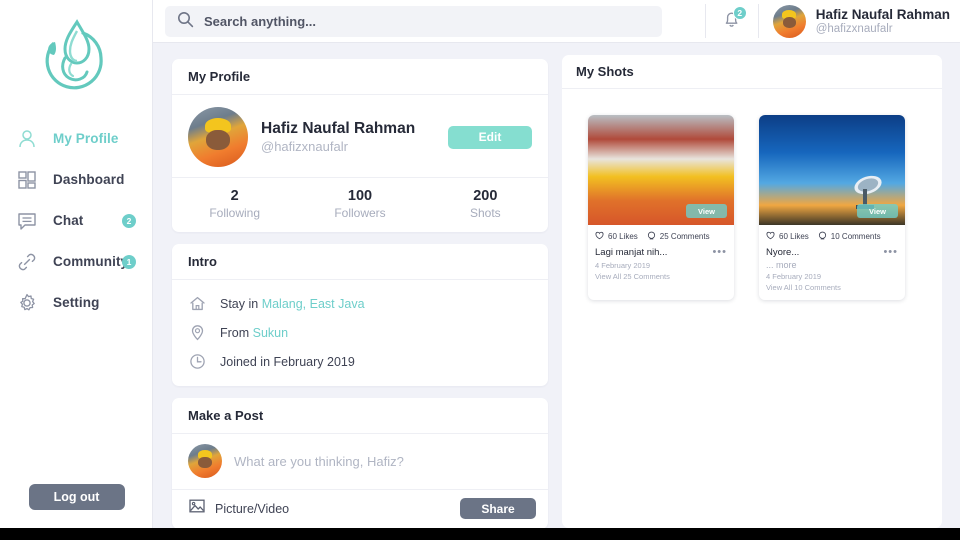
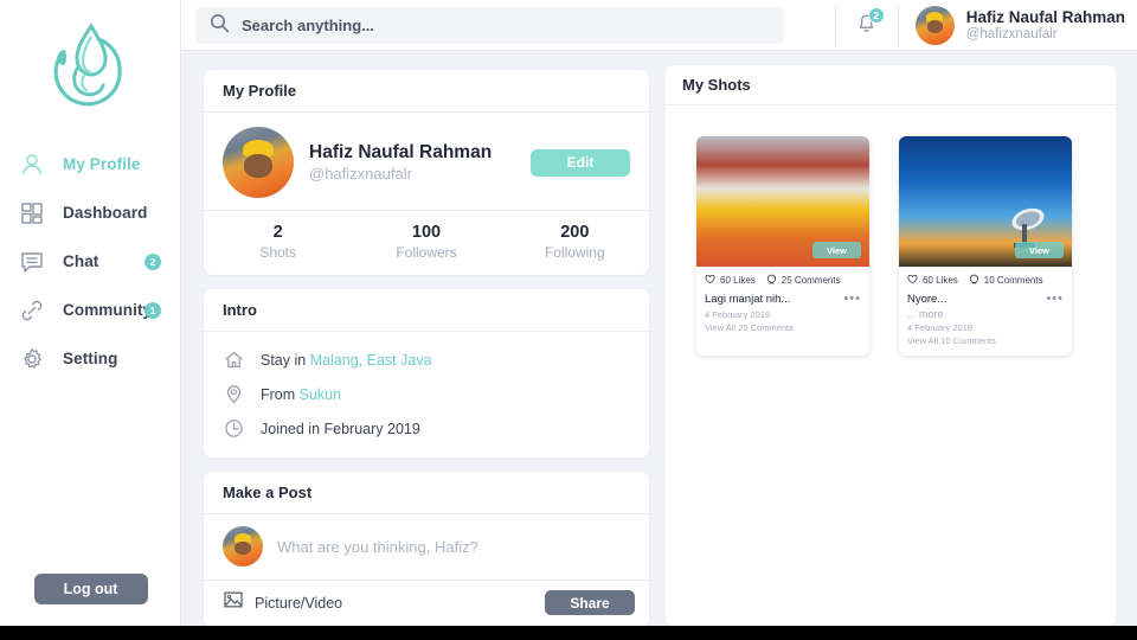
  My Profile
  Dashboard
  Chat
  2
  Communit
  1
  Setting
  Log out
  Search anything...
  2
  Hafiz Naufal Rahman
  @hafizxnaufalr
  My Profile
  Hafiz Naufal Rahman
  @hafizxnaufalr
  Edit
  2
- Following
+ Shots
  100
  Followers
  200
- Shots
+ Following
  Intro
  Stay in Malang, East Java
  From Sukun
  Joined in February 2019
  Make a Post
  What are you thinking, Hafiz?
  Picture/Video
  Share
  My Shots
  View
  60 Likes
  25 Comments
  Lagi manjat nih...
  •••
  4 February 2019
  View All 25 Comments
  View
  60 Likes
  10 Comments
  Nyore...
  •••
  ... more
  4 February 2019
  View All 10 Comments
